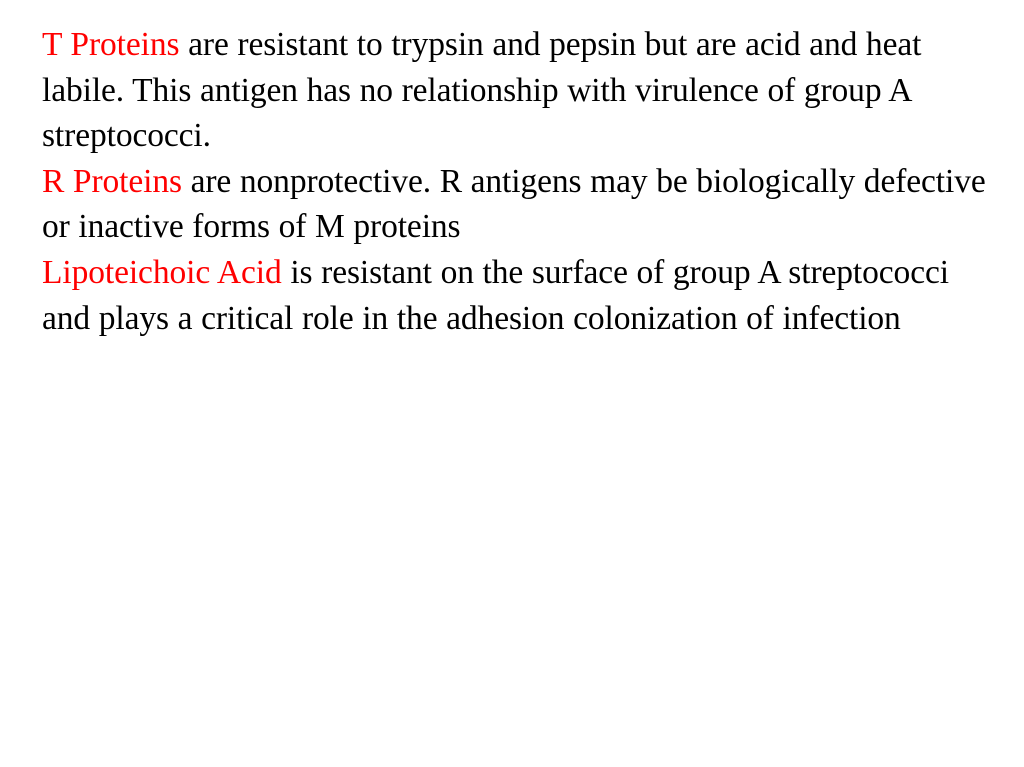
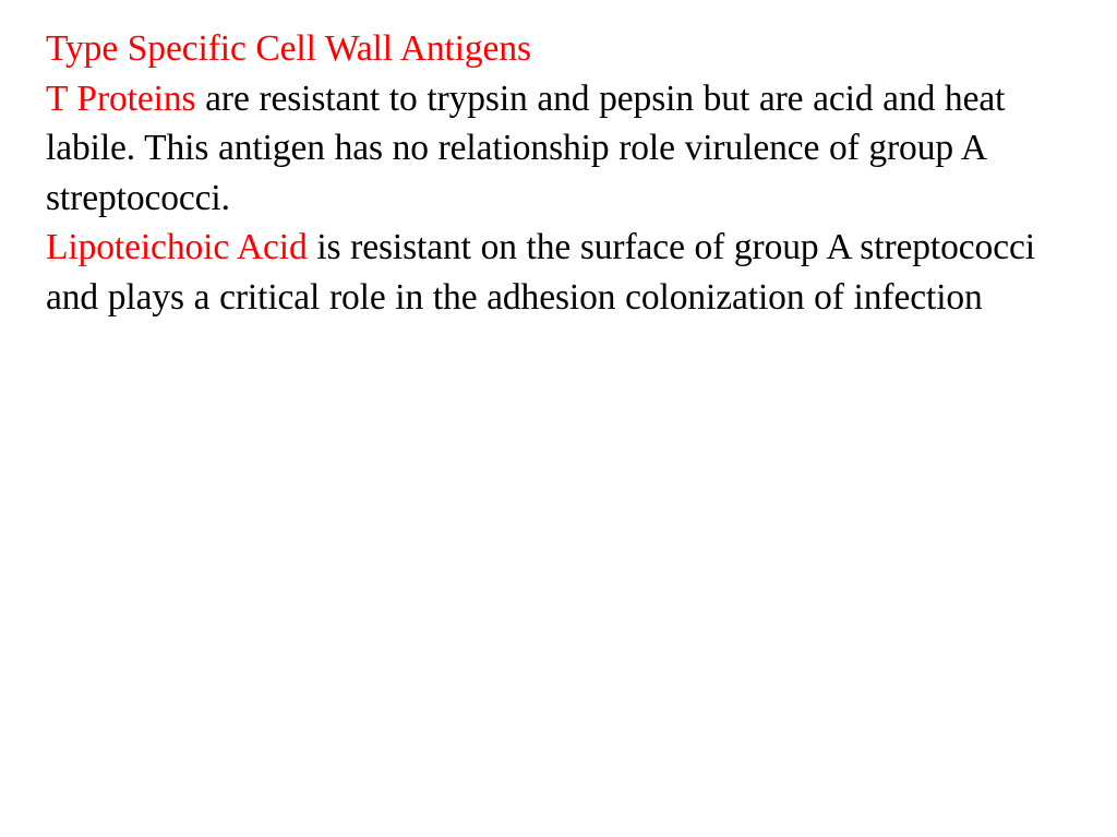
+ Type Specific Cell Wall Antigens
- T Proteins are resistant to trypsin and pepsin but are acid and heat labile. This antigen has no relationship with virulence of group A streptococci.
+ T Proteins are resistant to trypsin and pepsin but are acid and heat labile. This antigen has no relationship role virulence of group A streptococci.
- R Proteins are nonprotective. R antigens may be biologically defective or inactive forms of M proteins
  Lipoteichoic Acid is resistant on the surface of group A streptococci and plays a critical role in the adhesion colonization of infection
